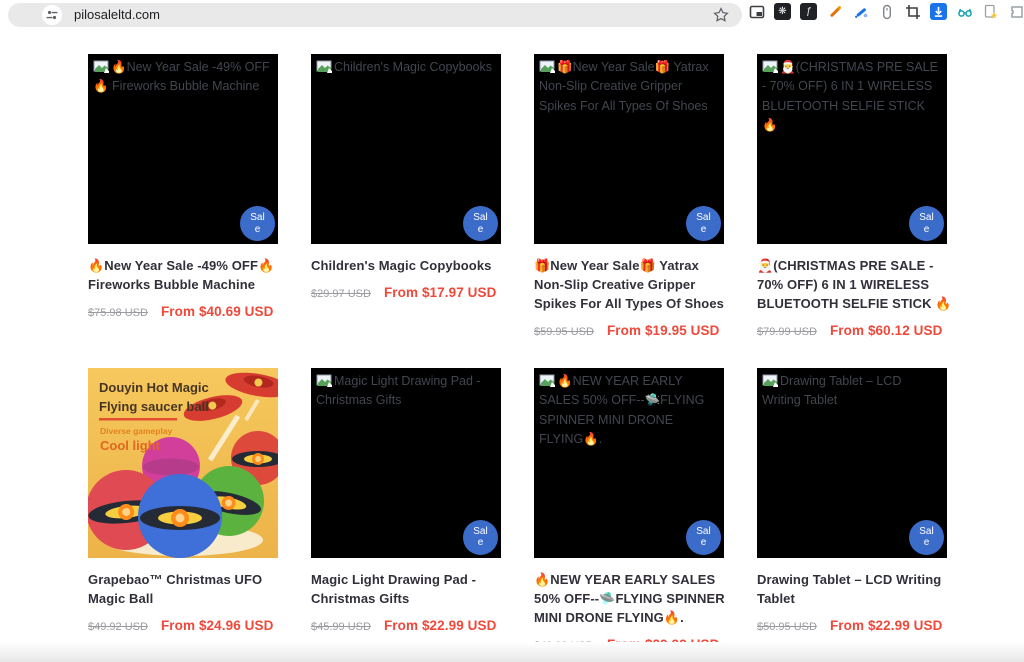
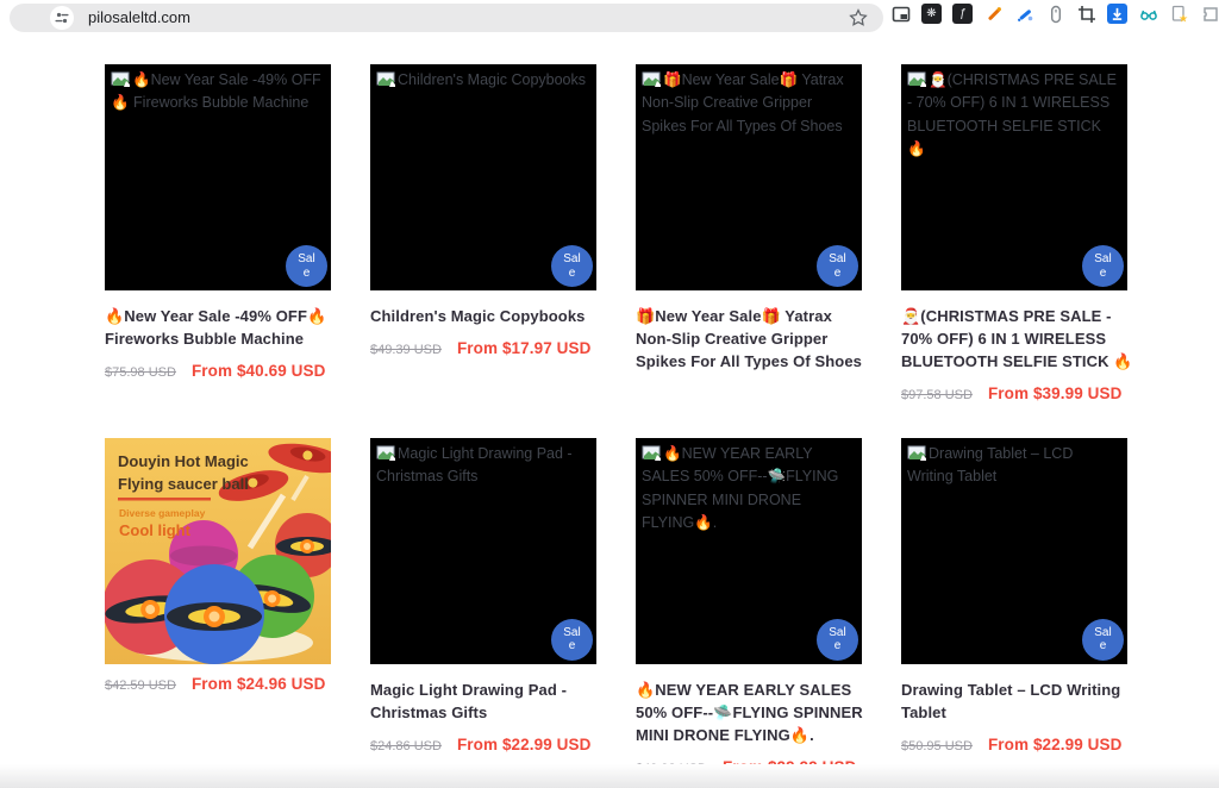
  pilosaleltd.com
  ❋
  ƒ
  ★
  🔥New Year Sale -49% OFF🔥 Fireworks Bubble Machine
  Sale
  🔥New Year Sale -49% OFF🔥 Fireworks Bubble Machine
  $75.98 USD
  From $40.69 USD
  Children's Magic Copybooks
  Sale
  Children's Magic Copybooks
- $29.97 USD
+ $49.39 USD
  From $17.97 USD
  🎁New Year Sale🎁 Yatrax Non-Slip Creative Gripper Spikes For All Types Of Shoes
  Sale
  🎁New Year Sale🎁 Yatrax Non-Slip Creative Gripper Spikes For All Types Of Shoes
- $59.95 USD
- From $19.95 USD
  🎅(CHRISTMAS PRE SALE - 70% OFF) 6 IN 1 WIRELESS BLUETOOTH SELFIE STICK 🔥
  Sale
  🎅(CHRISTMAS PRE SALE - 70% OFF) 6 IN 1 WIRELESS BLUETOOTH SELFIE STICK 🔥
- $79.99 USD
+ $97.58 USD
- From $60.12 USD
+ From $39.99 USD
  Douyin Hot Magic
  Flying saucer ball
  Diverse gameplay
  Cool light
- Grapebao™ Christmas UFO Magic Ball
- $49.92 USD
+ $42.59 USD
  From $24.96 USD
  Magic Light Drawing Pad - Christmas Gifts
  Sale
  Magic Light Drawing Pad - Christmas Gifts
- $45.99 USD
+ $24.86 USD
  From $22.99 USD
  🔥NEW YEAR EARLY SALES 50% OFF--🛸FLYING SPINNER MINI DRONE FLYING🔥.
  Sale
  🔥NEW YEAR EARLY SALES 50% OFF--🛸FLYING SPINNER MINI DRONE FLYING🔥.
  Drawing Tablet – LCD Writing Tablet
  Sale
  Drawing Tablet – LCD Writing Tablet
  $50.95 USD
  From $22.99 USD
